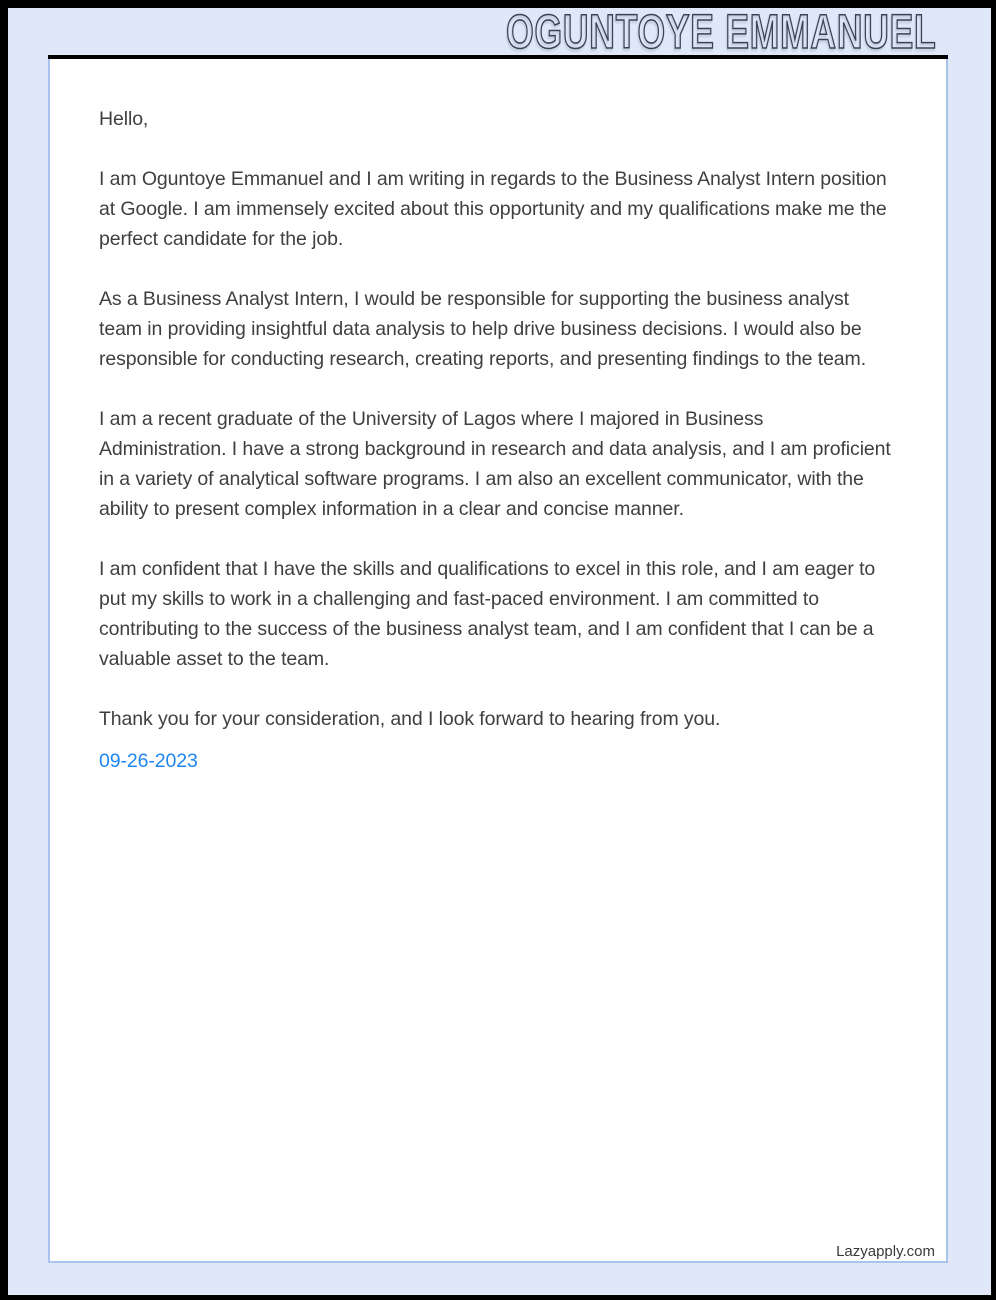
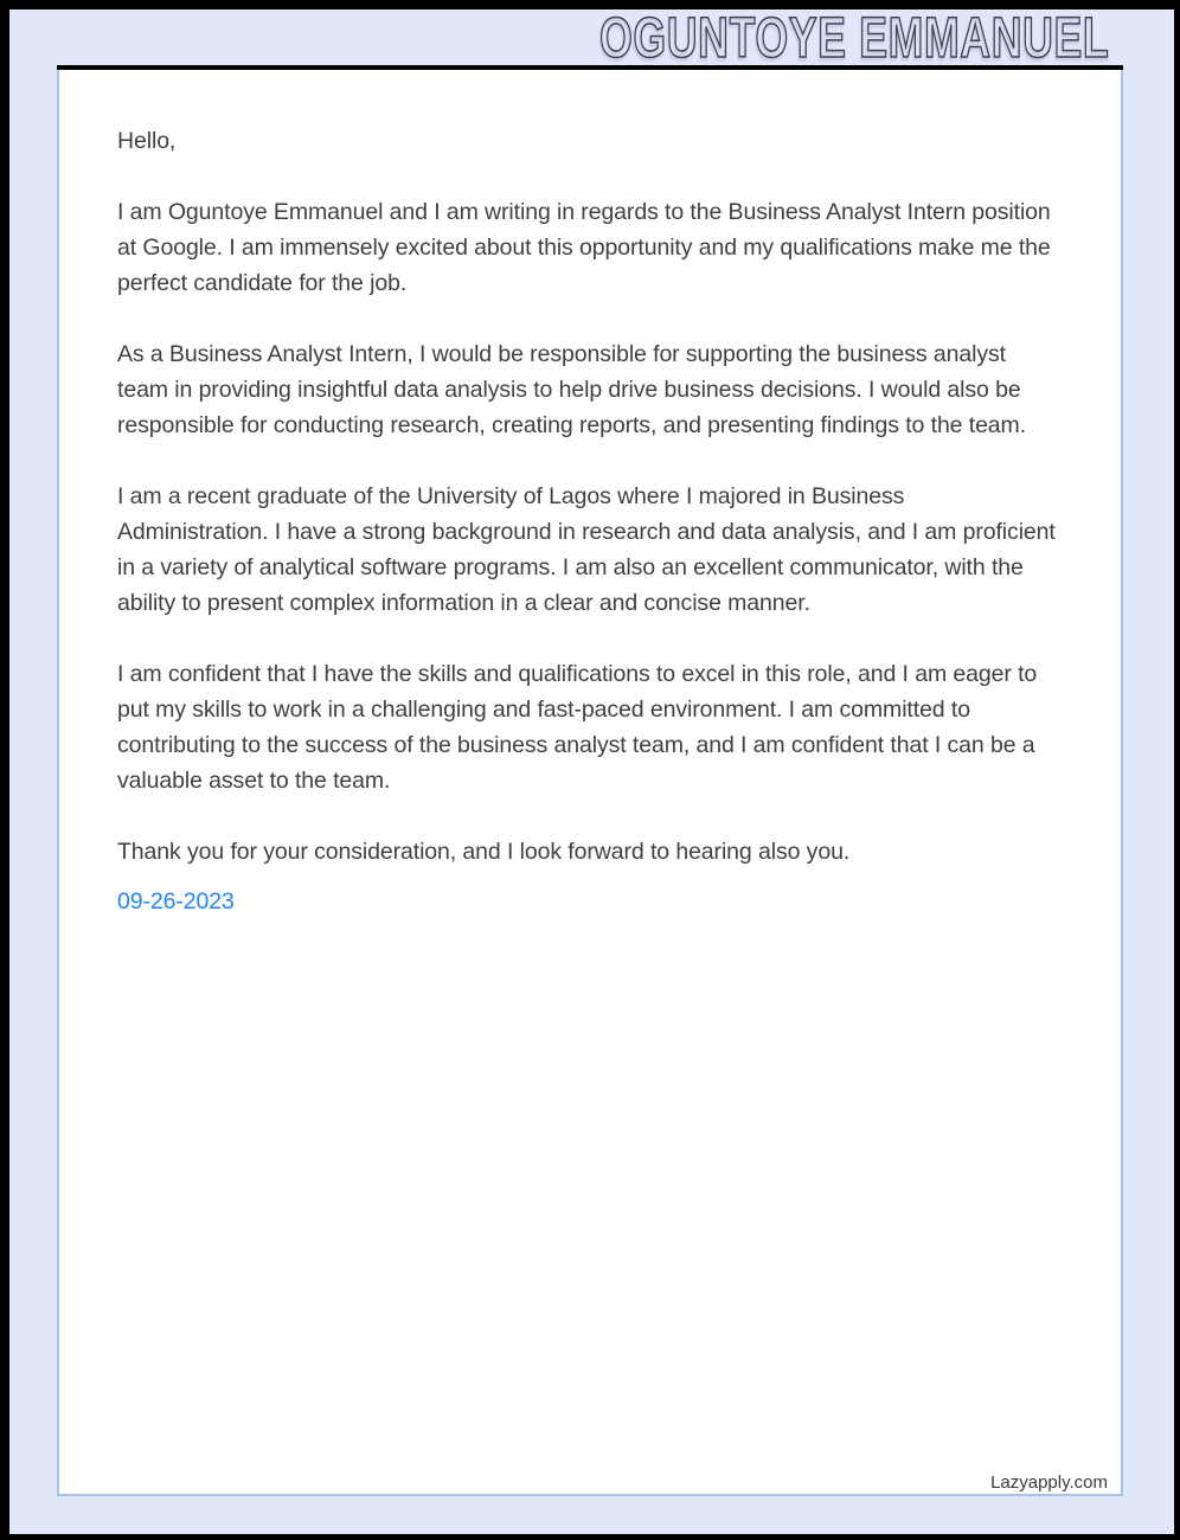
  OGUNTOYE EMMANUEL
  Hello,
  I am Oguntoye Emmanuel and I am writing in regards to the Business Analyst Intern position at Google. I am immensely excited about this opportunity and my qualifications make me the perfect candidate for the job.
  As a Business Analyst Intern, I would be responsible for supporting the business analyst team in providing insightful data analysis to help drive business decisions. I would also be responsible for conducting research, creating reports, and presenting findings to the team.
  I am a recent graduate of the University of Lagos where I majored in Business Administration. I have a strong background in research and data analysis, and I am proficient in a variety of analytical software programs. I am also an excellent communicator, with the ability to present complex information in a clear and concise manner.
  I am confident that I have the skills and qualifications to excel in this role, and I am eager to put my skills to work in a challenging and fast-paced environment. I am committed to contributing to the success of the business analyst team, and I am confident that I can be a valuable asset to the team.
- Thank you for your consideration, and I look forward to hearing from you.
+ Thank you for your consideration, and I look forward to hearing also you.
  09-26-2023
  Lazyapply.com
